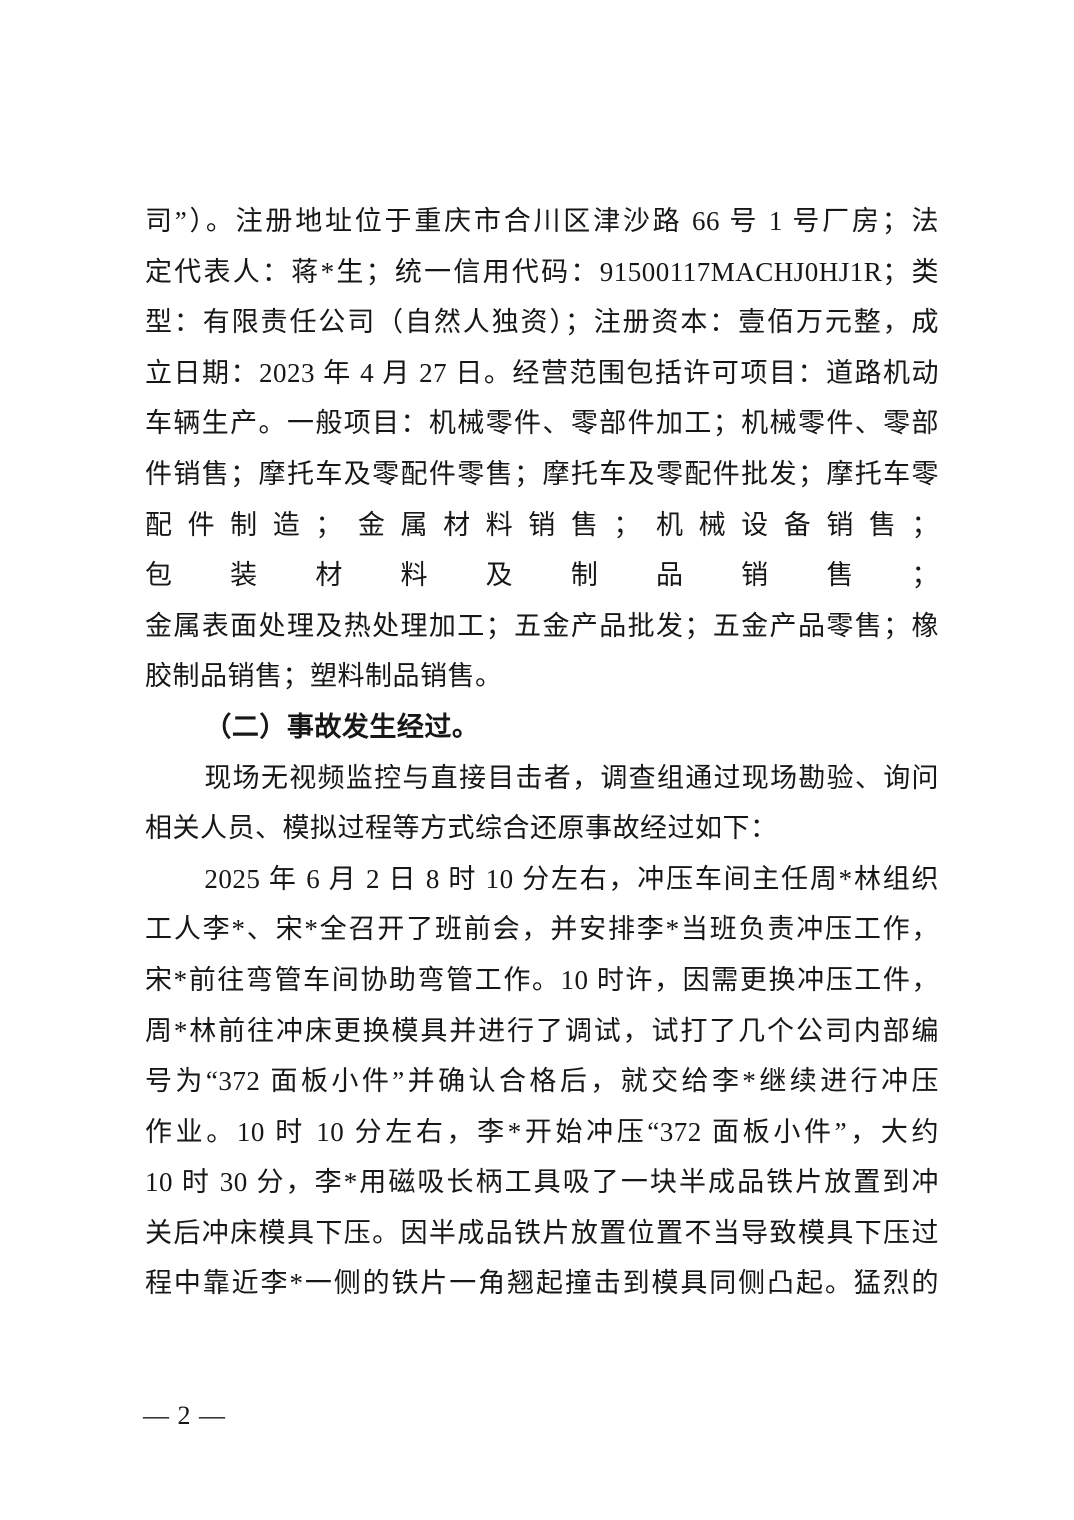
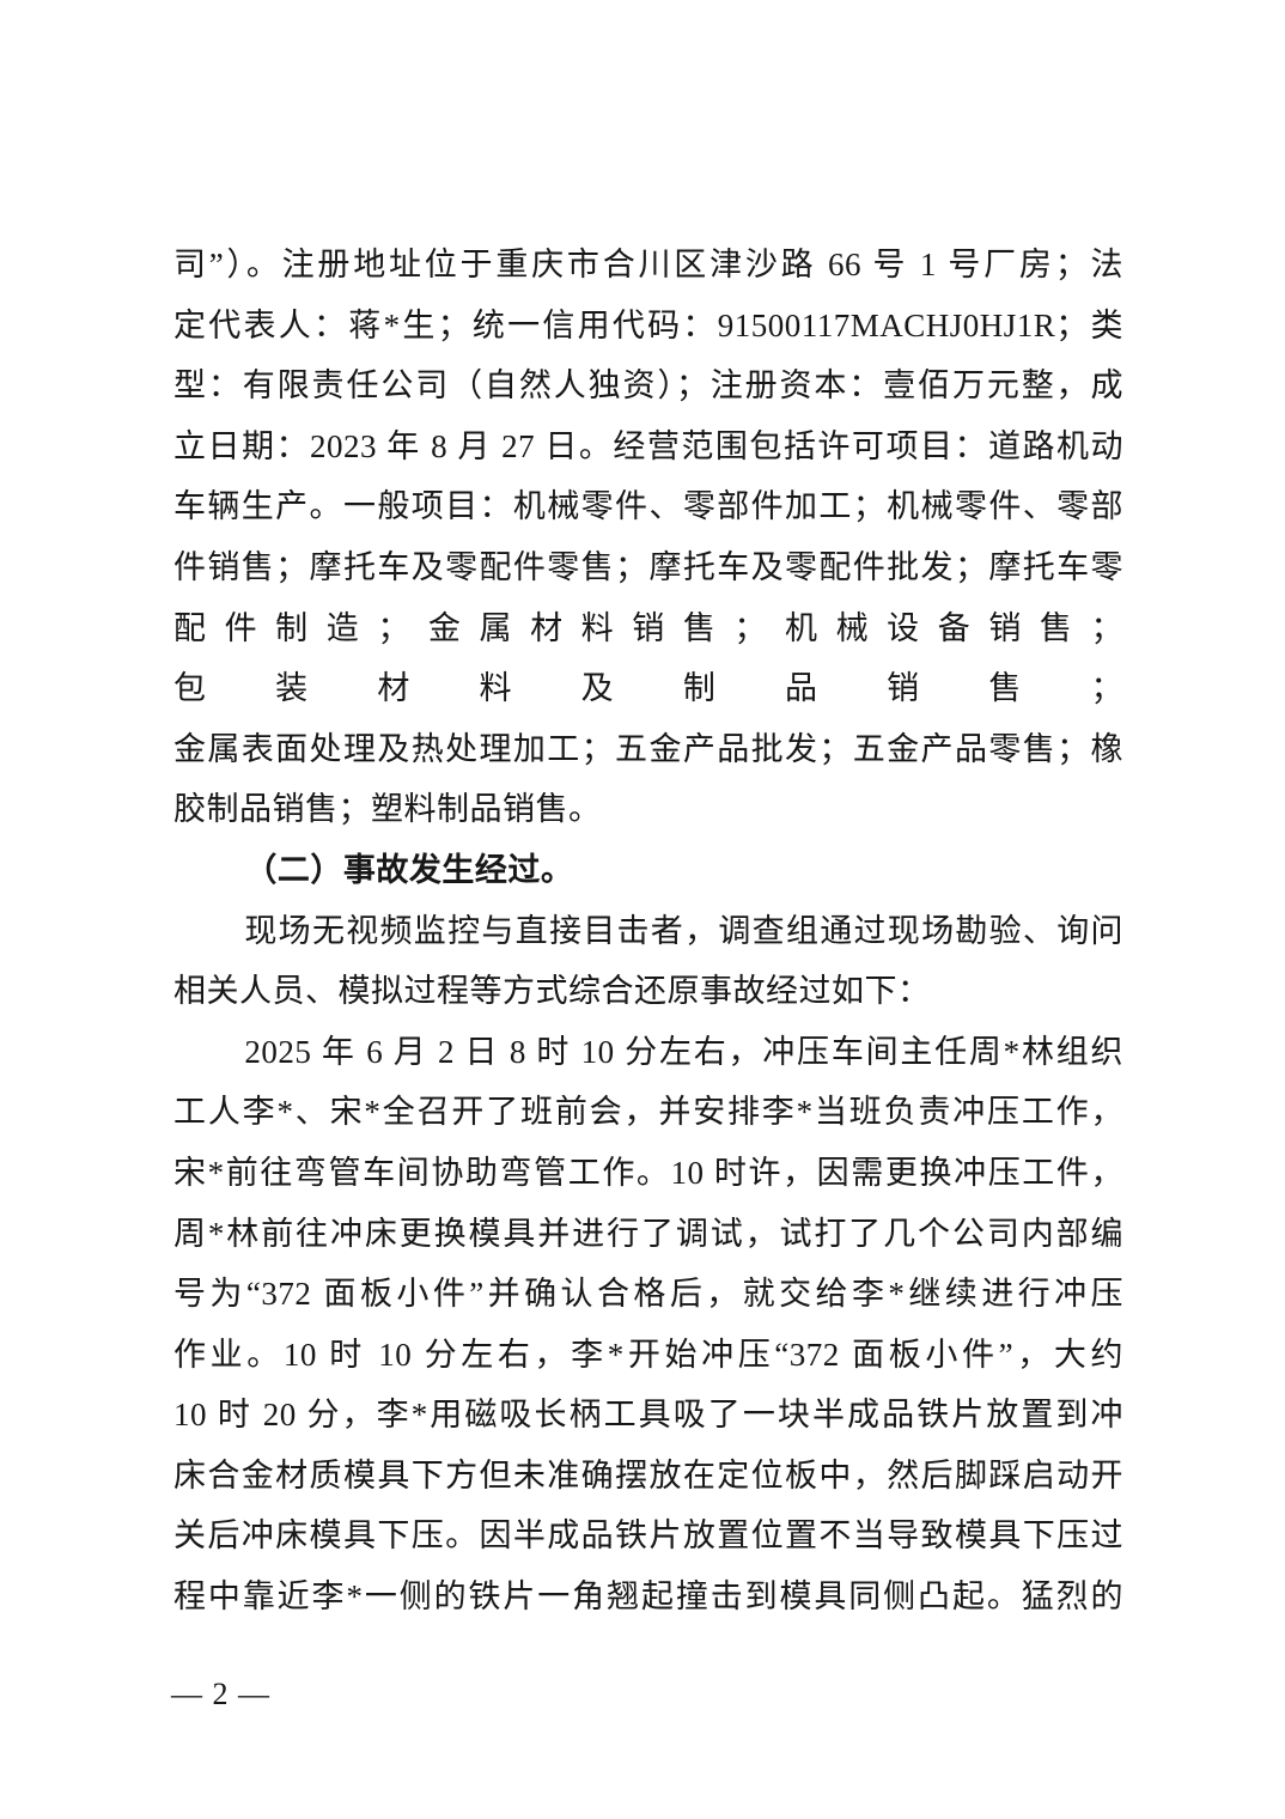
  司”）。注册地址位于重庆市合川区津沙路 66 号 1 号厂房；法
  定代表人：蒋*生；统一信用代码：91500117MACHJ0HJ1R；类
  型：有限责任公司（自然人独资）；注册资本：壹佰万元整，成
- 立日期：2023 年 4 月 27 日。经营范围包括许可项目：道路机动
+ 立日期：2023 年 8 月 27 日。经营范围包括许可项目：道路机动
  车辆生产。一般项目：机械零件、零部件加工；机械零件、零部
  件销售；摩托车及零配件零售；摩托车及零配件批发；摩托车零
  配件制造；金属材料销售；机械设备销售；包装材料及制品销售；
  金属表面处理及热处理加工；五金产品批发；五金产品零售；橡
  胶制品销售；塑料制品销售。
  （二）事故发生经过。
  现场无视频监控与直接目击者，调查组通过现场勘验、询问
  相关人员、模拟过程等方式综合还原事故经过如下：
  2025 年 6 月 2 日 8 时 10 分左右，冲压车间主任周*林组织
  工人李*、宋*全召开了班前会，并安排李*当班负责冲压工作，
  宋*前往弯管车间协助弯管工作。10 时许，因需更换冲压工件，
  周*林前往冲床更换模具并进行了调试，试打了几个公司内部编
  号为“372 面板小件”并确认合格后，就交给李*继续进行冲压
  作业。10 时 10 分左右，李*开始冲压“372 面板小件”，大约
- 10 时 30 分，李*用磁吸长柄工具吸了一块半成品铁片放置到冲
+ 10 时 20 分，李*用磁吸长柄工具吸了一块半成品铁片放置到冲
+ 床合金材质模具下方但未准确摆放在定位板中，然后脚踩启动开
  关后冲床模具下压。因半成品铁片放置位置不当导致模具下压过
  程中靠近李*一侧的铁片一角翘起撞击到模具同侧凸起。猛烈的
  — 2 —
